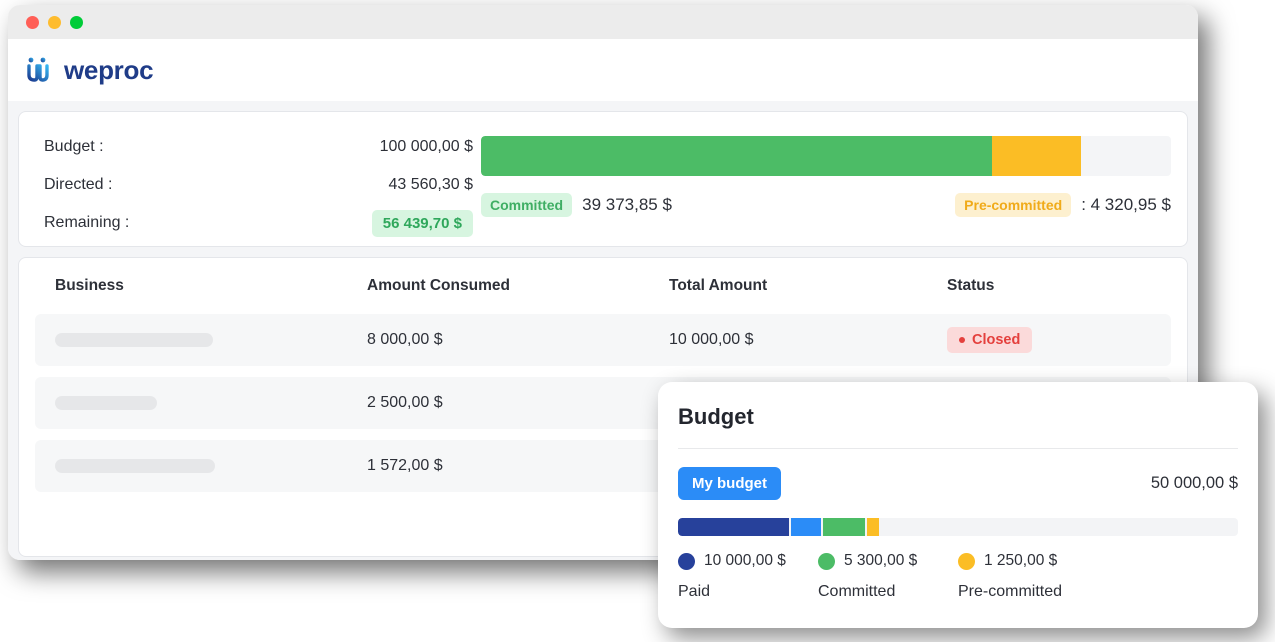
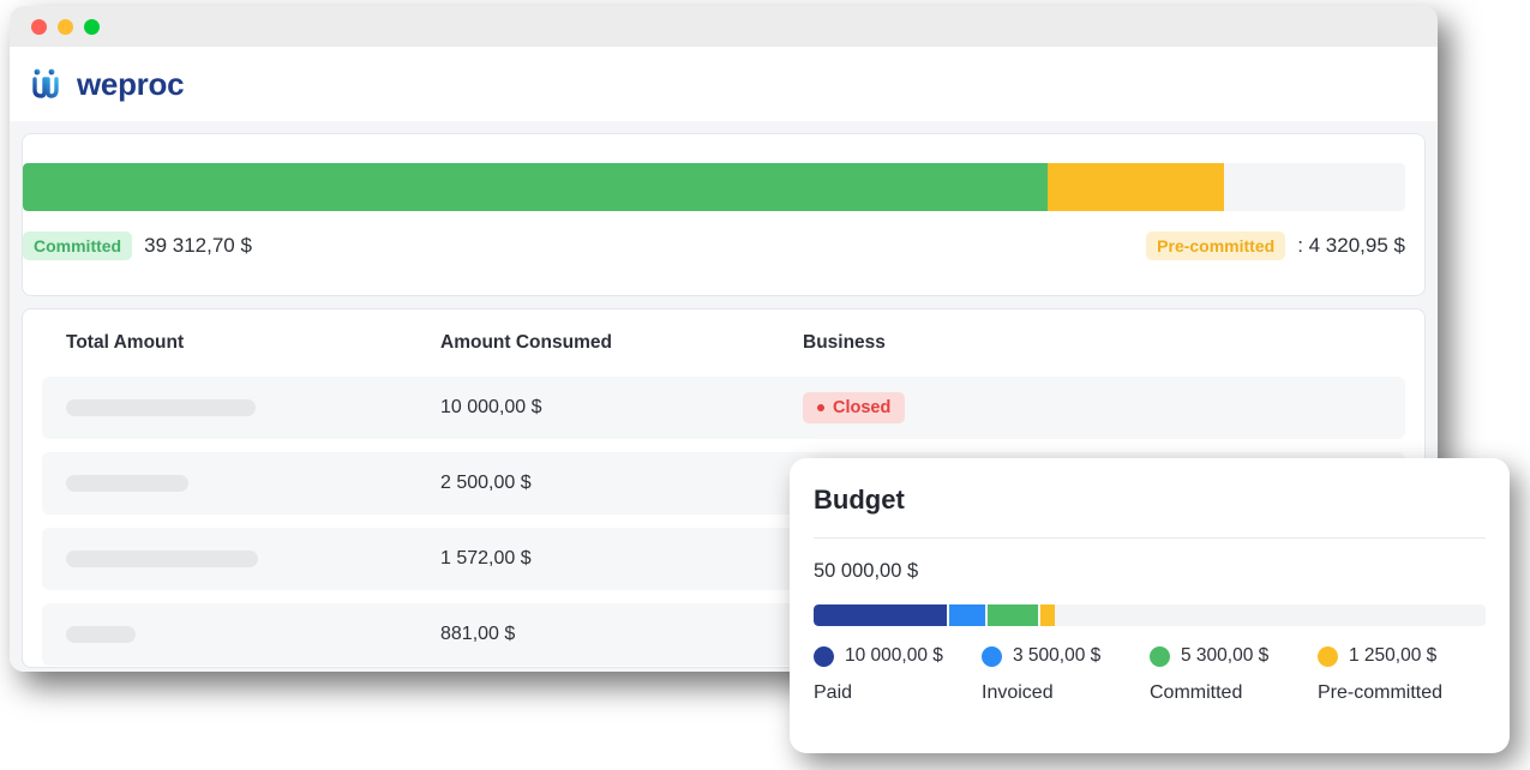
  weproc
- Budget :
- 100 000,00 $
- Directed :
- 43 560,30 $
- Remaining :
- 56 439,70 $
  Committed
- 39 373,85 $
+ 39 312,70 $
  Pre-committed
  : 4 320,95 $
- Business
+ Total Amount
  Amount Consumed
- Total Amount
+ Business
- Status
- 8 000,00 $
  10 000,00 $
  Closed
  2 500,00 $
  1 572,00 $
+ 881,00 $
  Budget
- My budget
  50 000,00 $
  10 000,00 $
  Paid
+ 3 500,00 $
+ Invoiced
  5 300,00 $
  Committed
  1 250,00 $
  Pre-committed
